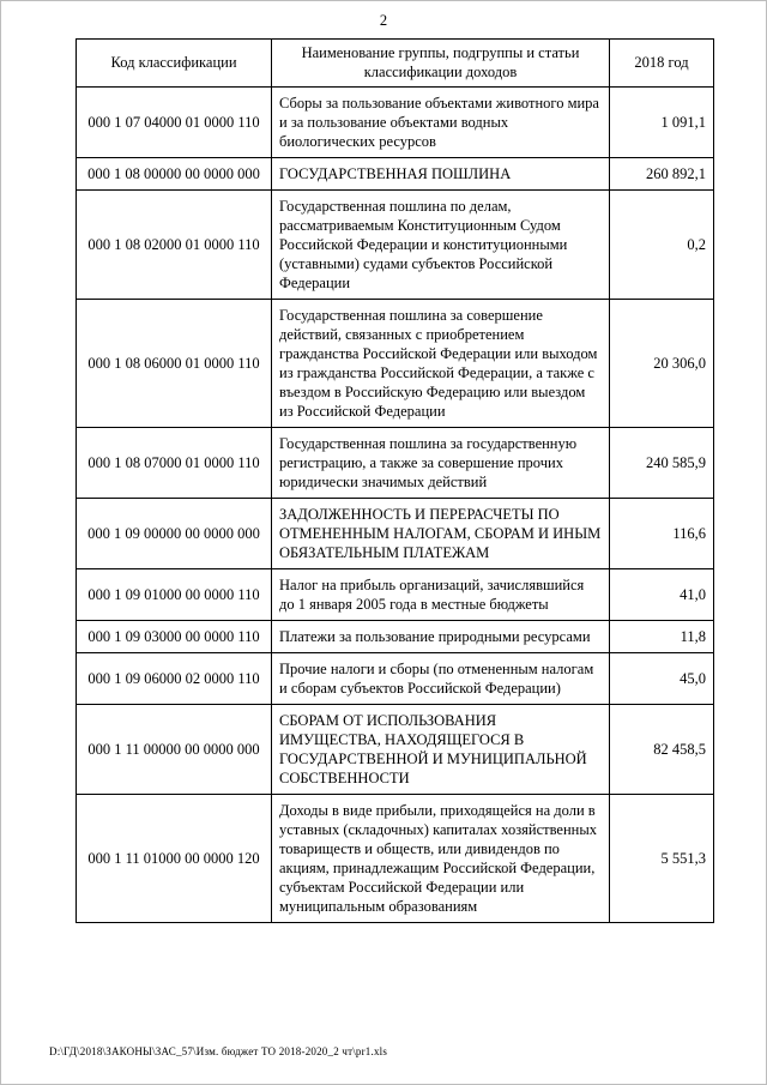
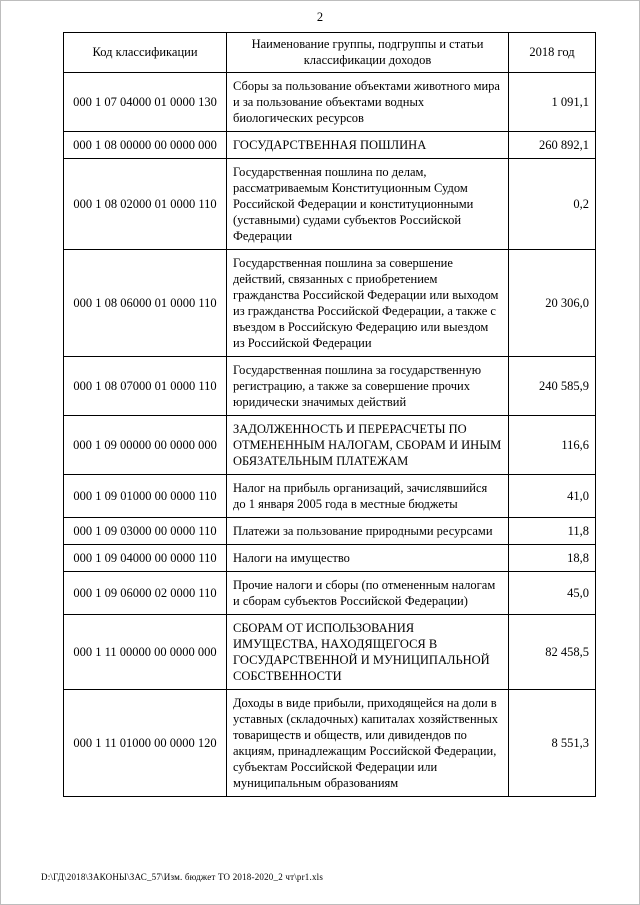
  2
  Код классификации	Наименование группы, подгруппы и статьи классификации доходов	2018 год
- 000 1 07 04000 01 0000 110	Сборы за пользование объектами животного мира и за пользование объектами водных биологических ресурсов	1 091,1
+ 000 1 07 04000 01 0000 130	Сборы за пользование объектами животного мира и за пользование объектами водных биологических ресурсов	1 091,1
  000 1 08 00000 00 0000 000	ГОСУДАРСТВЕННАЯ ПОШЛИНА	260 892,1
  000 1 08 02000 01 0000 110	Государственная пошлина по делам, рассматриваемым Конституционным Судом Российской Федерации и конституционными (уставными) судами субъектов Российской Федерации	0,2
  000 1 08 06000 01 0000 110	Государственная пошлина за совершение действий, связанных с приобретением гражданства Российской Федерации или выходом из гражданства Российской Федерации, а также с въездом в Российскую Федерацию или выездом из Российской Федерации	20 306,0
  000 1 08 07000 01 0000 110	Государственная пошлина за государственную регистрацию, а также за совершение прочих юридически значимых действий	240 585,9
  000 1 09 00000 00 0000 000	ЗАДОЛЖЕННОСТЬ И ПЕРЕРАСЧЕТЫ ПО ОТМЕНЕННЫМ НАЛОГАМ, СБОРАМ И ИНЫМ ОБЯЗАТЕЛЬНЫМ ПЛАТЕЖАМ	116,6
  000 1 09 01000 00 0000 110	Налог на прибыль организаций, зачислявшийся до 1 января 2005 года в местные бюджеты	41,0
  000 1 09 03000 00 0000 110	Платежи за пользование природными ресурсами	11,8
+ 000 1 09 04000 00 0000 110	Налоги на имущество	18,8
  000 1 09 06000 02 0000 110	Прочие налоги и сборы (по отмененным налогам и сборам субъектов Российской Федерации)	45,0
  000 1 11 00000 00 0000 000	СБОРАМ ОТ ИСПОЛЬЗОВАНИЯ ИМУЩЕСТВА, НАХОДЯЩЕГОСЯ В ГОСУДАРСТВЕННОЙ И МУНИЦИПАЛЬНОЙ СОБСТВЕННОСТИ	82 458,5
- 000 1 11 01000 00 0000 120	Доходы в виде прибыли, приходящейся на доли в уставных (складочных) капиталах хозяйственных товариществ и обществ, или дивидендов по акциям, принадлежащим Российской Федерации, субъектам Российской Федерации или муниципальным образованиям	5 551,3
+ 000 1 11 01000 00 0000 120	Доходы в виде прибыли, приходящейся на доли в уставных (складочных) капиталах хозяйственных товариществ и обществ, или дивидендов по акциям, принадлежащим Российской Федерации, субъектам Российской Федерации или муниципальным образованиям	8 551,3
  D:\ГД\2018\ЗАКОНЫ\ЗАС_57\Изм. бюджет ТО 2018-2020_2 чт\pr1.xls
